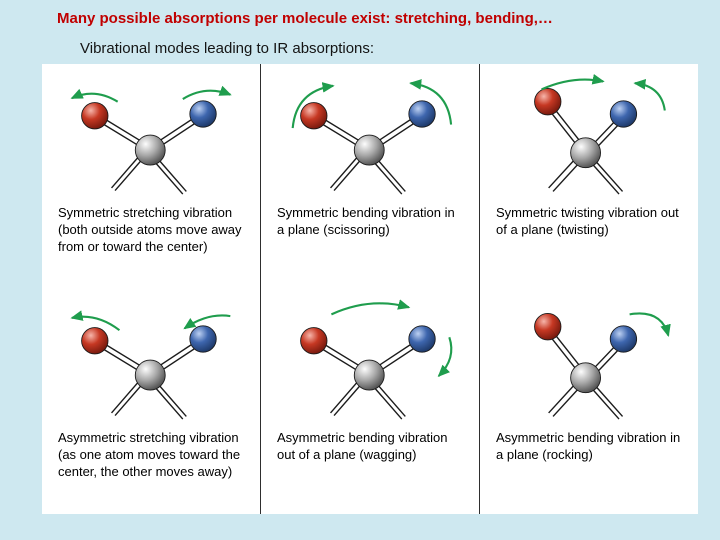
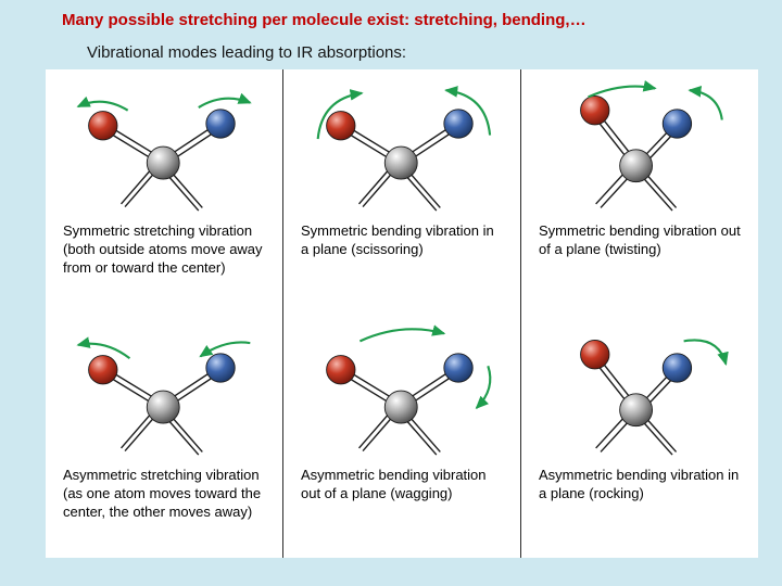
- Many possible absorptions per molecule exist: stretching, bending,…
+ Many possible stretching per molecule exist: stretching, bending,…
  Vibrational modes leading to IR absorptions:
  Symmetric stretching vibration (both outside atoms move away from or toward the center)
  Asymmetric stretching vibration (as one atom moves toward the center, the other moves away)
  Symmetric bending vibration in a plane (scissoring)
  Asymmetric bending vibration out of a plane (wagging)
- Symmetric twisting vibration out of a plane (twisting)
+ Symmetric bending vibration out of a plane (twisting)
  Asymmetric bending vibration in a plane (rocking)
